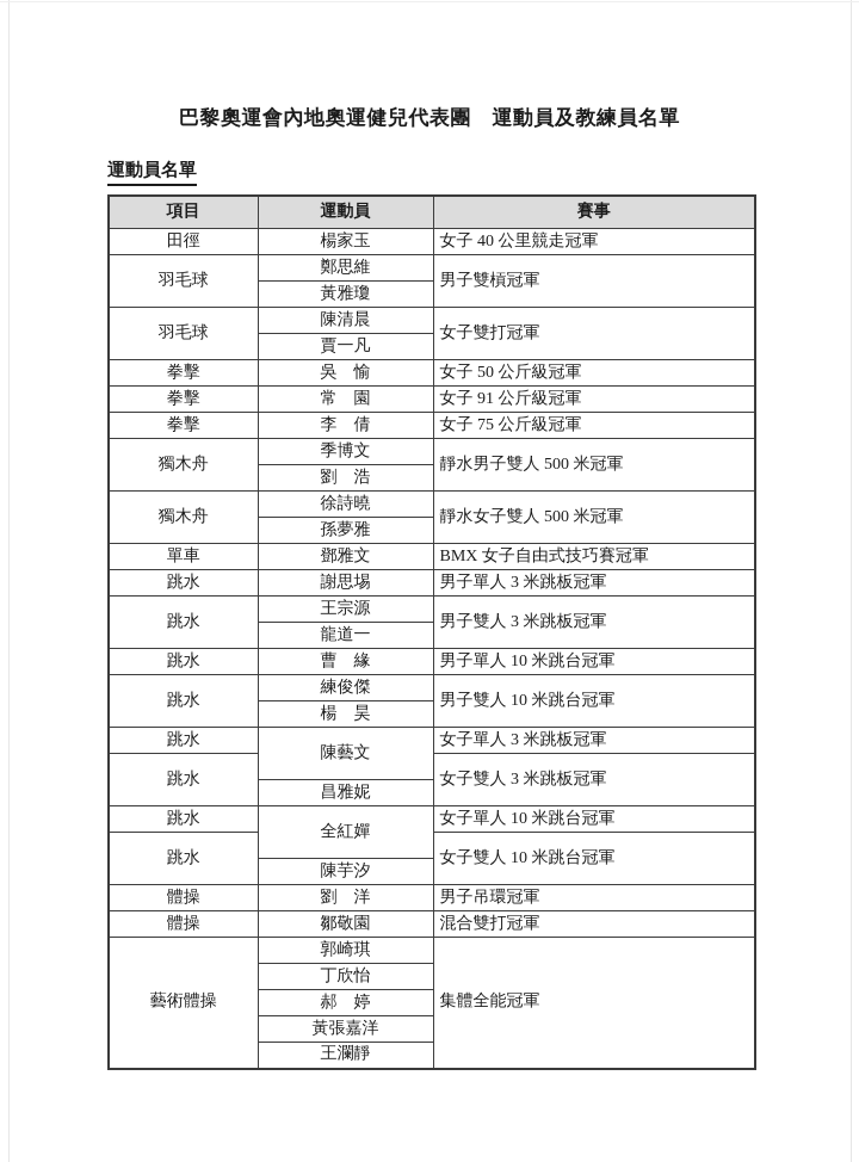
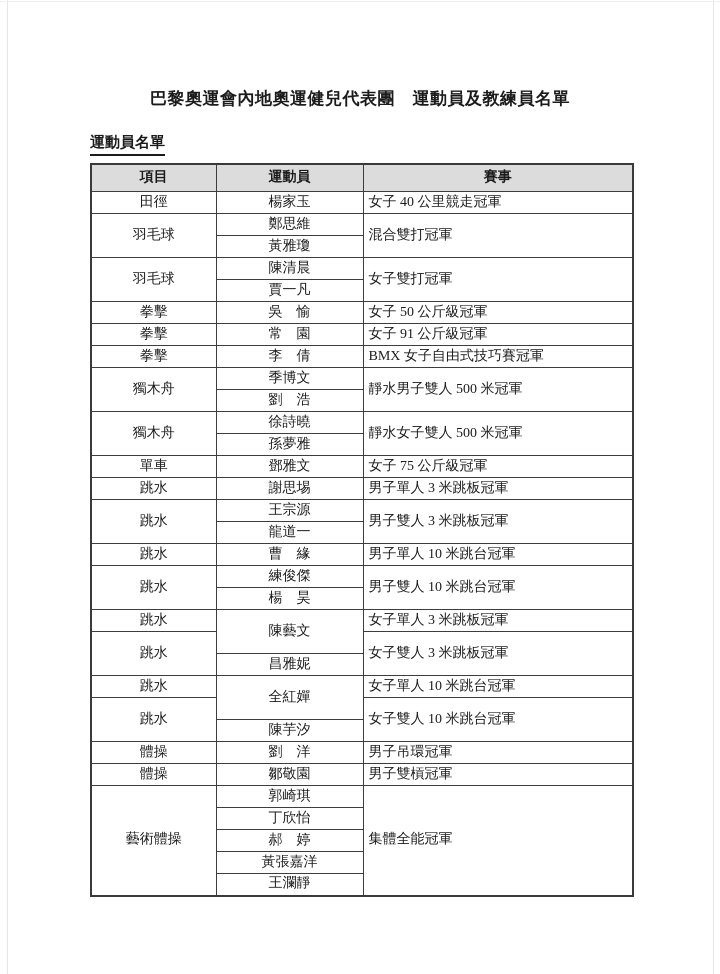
  巴黎奧運會內地奧運健兒代表團 運動員及教練員名單
  運動員名單
  項目	運動員	賽事
  田徑	楊家玉	女子 40 公里競走冠軍
- 羽毛球	鄭思維	男子雙槓冠軍
+ 羽毛球	鄭思維	混合雙打冠軍
  黃雅瓊
  羽毛球	陳清晨	女子雙打冠軍
  賈一凡
  拳擊	吳 愉	女子 50 公斤級冠軍
  拳擊	常 園	女子 91 公斤級冠軍
- 拳擊	李 倩	女子 75 公斤級冠軍
+ 拳擊	李 倩	BMX 女子自由式技巧賽冠軍
  獨木舟	季博文	靜水男子雙人 500 米冠軍
  劉 浩
  獨木舟	徐詩曉	靜水女子雙人 500 米冠軍
  孫夢雅
- 單車	鄧雅文	BMX 女子自由式技巧賽冠軍
+ 單車	鄧雅文	女子 75 公斤級冠軍
  跳水	謝思埸	男子單人 3 米跳板冠軍
  跳水	王宗源	男子雙人 3 米跳板冠軍
  龍道一
  跳水	曹 緣	男子單人 10 米跳台冠軍
  跳水	練俊傑	男子雙人 10 米跳台冠軍
  楊 昊
  跳水	陳藝文	女子單人 3 米跳板冠軍
  跳水	女子雙人 3 米跳板冠軍
  昌雅妮
  跳水	全紅嬋	女子單人 10 米跳台冠軍
  跳水	女子雙人 10 米跳台冠軍
  陳芋汐
  體操	劉 洋	男子吊環冠軍
- 體操	鄒敬園	混合雙打冠軍
+ 體操	鄒敬園	男子雙槓冠軍
  藝術體操	郭崎琪	集體全能冠軍
  丁欣怡
  郝 婷
  黃張嘉洋
  王瀾靜
